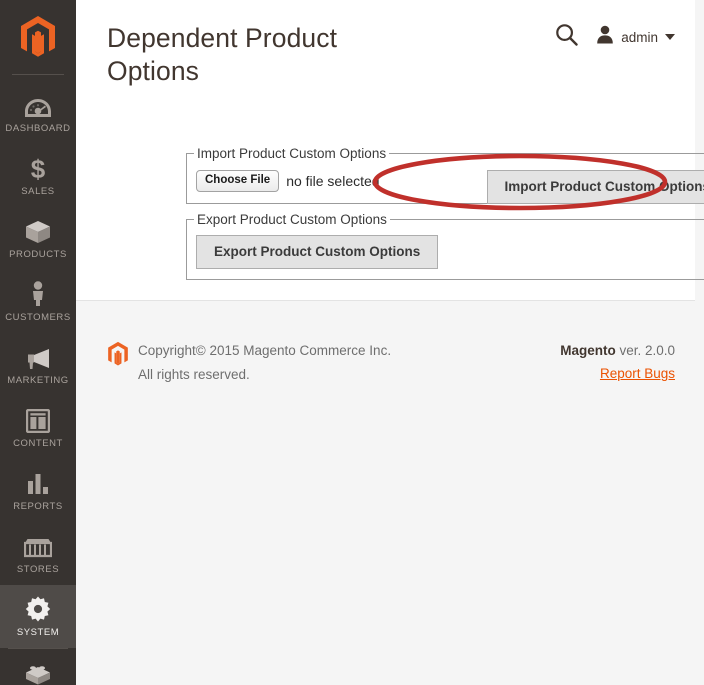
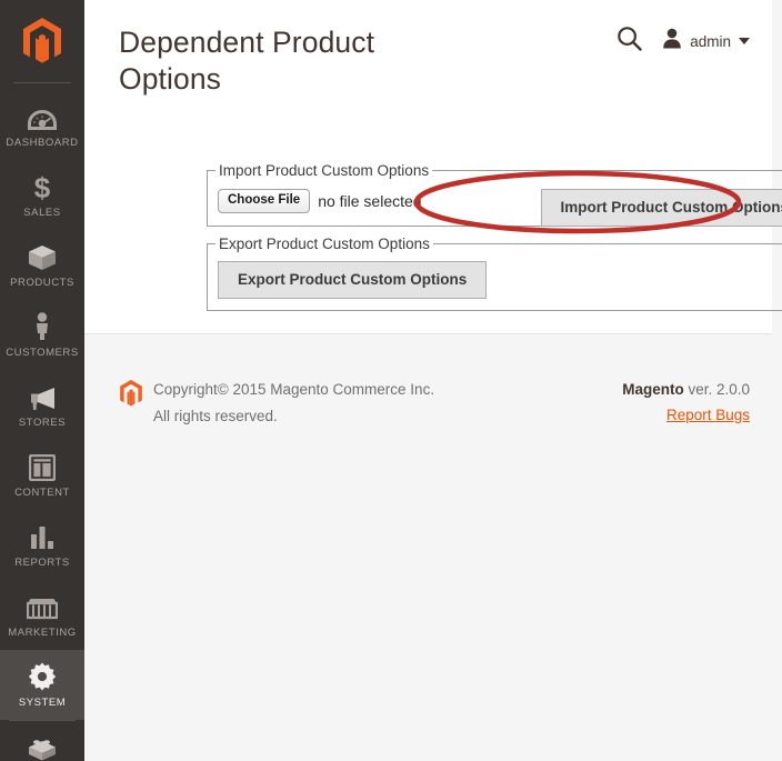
  DASHBOARD
  $
  SALES
  PRODUCTS
  CUSTOMERS
- MARKETING
+ STORES
  CONTENT
  REPORTS
- STORES
+ MARKETING
  SYSTEM
  Dependent Product Options
  admin
  Import Product Custom Options
  Choose File
  no file selecte
  Import Product Customption
  Export Product Custom Options
  Export Product Custom Options
  Copyright© 2015 Magento Commerce Inc. All rights reserved.
  Magento ver. 2.0.0
  Report Bugs
